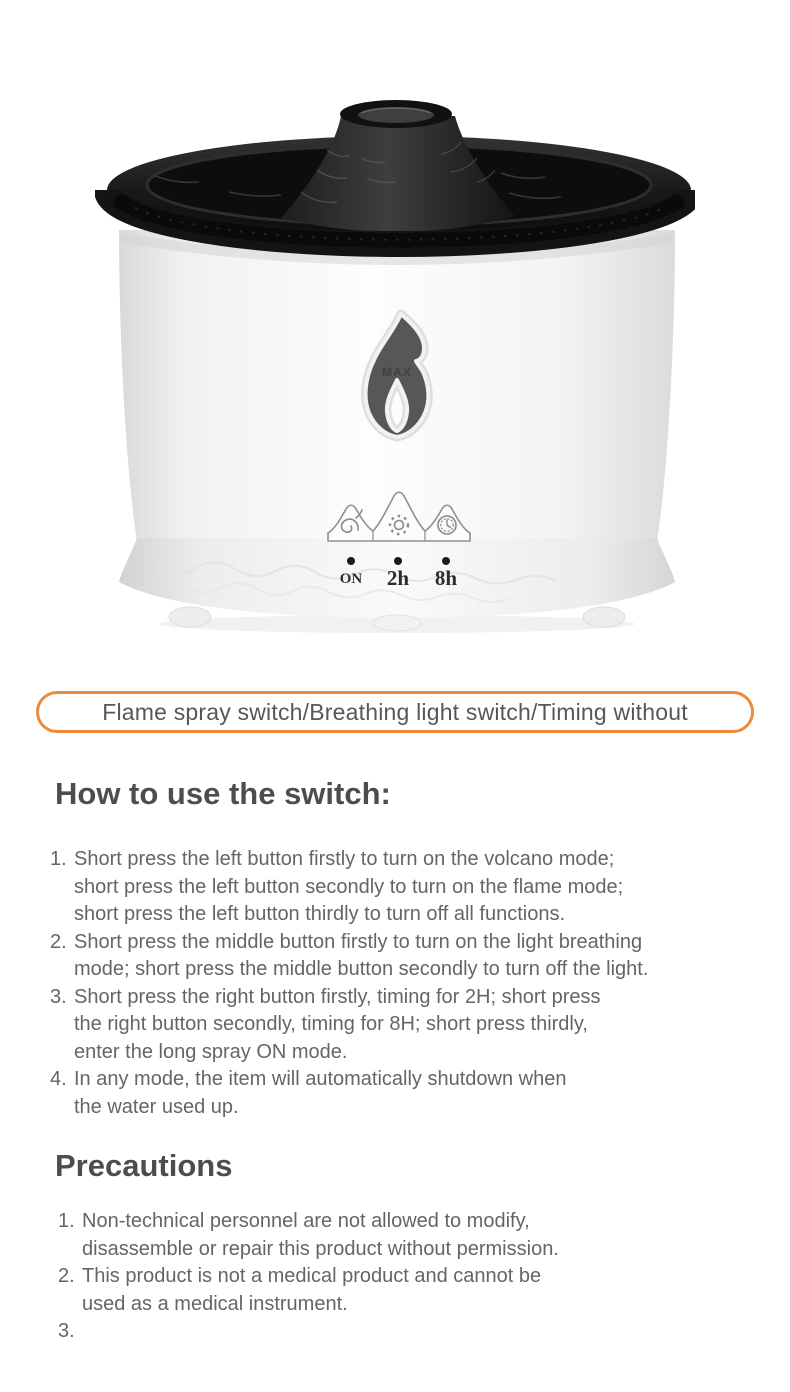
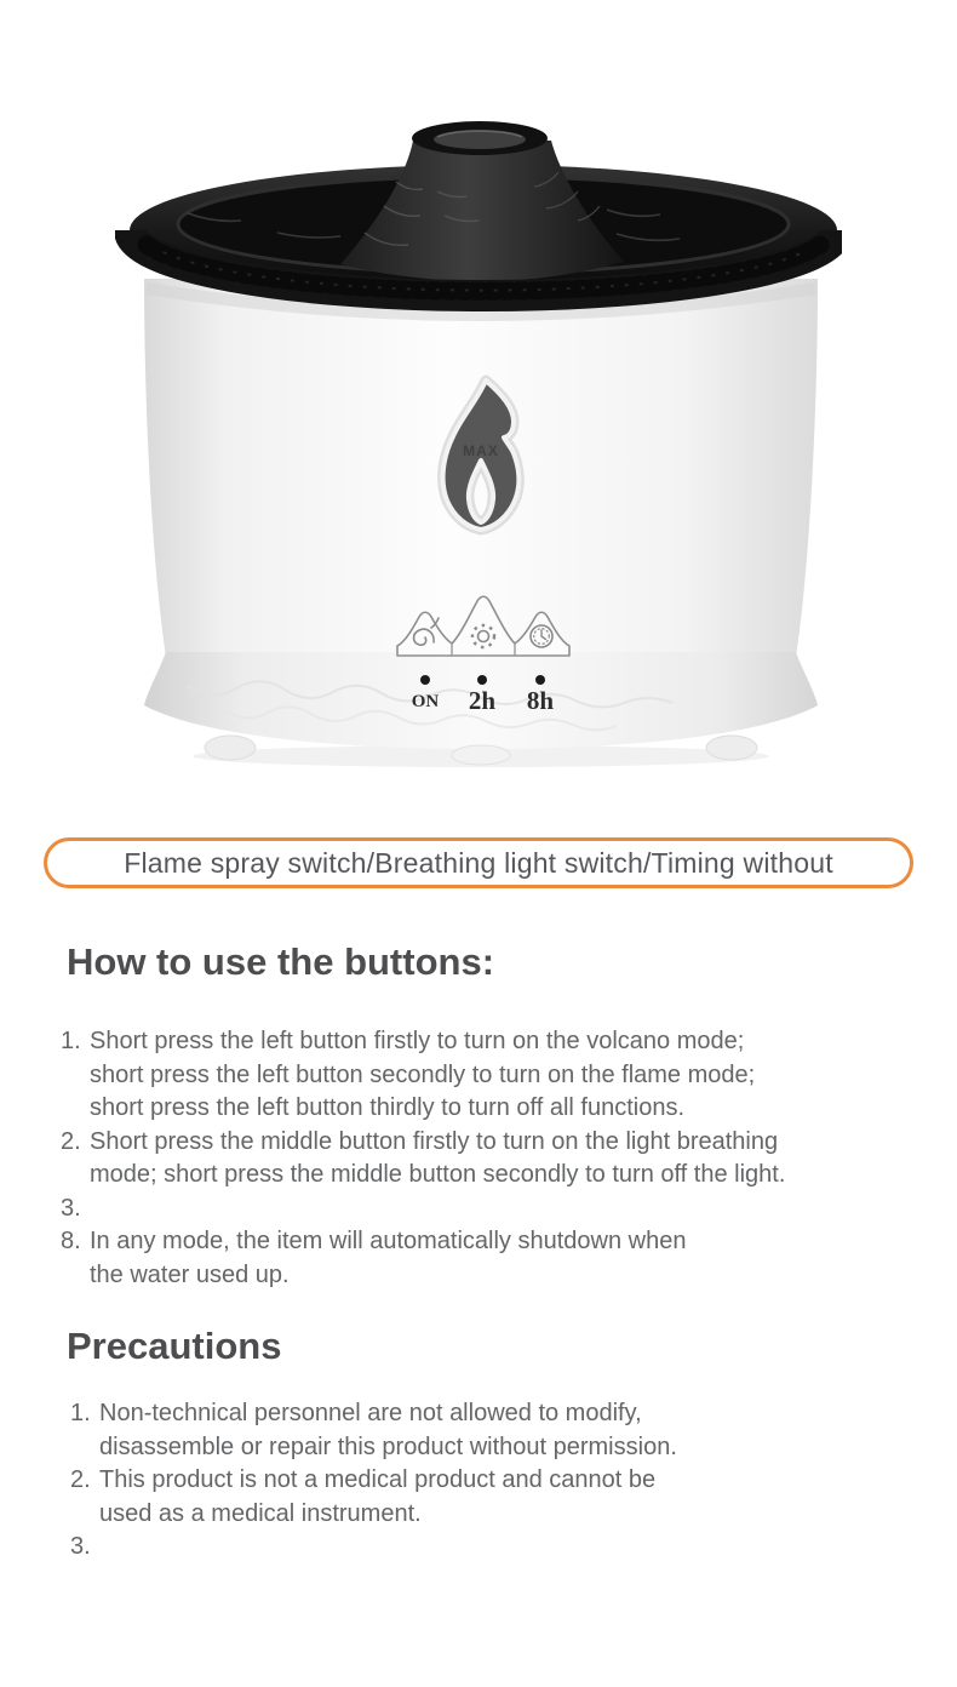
  MAX
  ON
  2h
  8h
  Flame spray switch/Breathing light switch/Timing without
- How to use the switch:
+ How to use the buttons:
  1.
  Short press the left button firstly to turn on the volcano mode;
  short press the left button secondly to turn on the flame mode;
  short press the left button thirdly to turn off all functions.
  2.
  Short press the middle button firstly to turn on the light breathing
  mode; short press the middle button secondly to turn off the light.
  3.
- Short press the right button firstly, timing for 2H; short press
- the right button secondly, timing for 8H; short press thirdly,
- enter the long spray ON mode.
- 4.
+ 8.
  In any mode, the item will automatically shutdown when
  the water used up.
  Precautions
  1.
  Non-technical personnel are not allowed to modify,
  disassemble or repair this product without permission.
  2.
  This product is not a medical product and cannot be
  used as a medical instrument.
  3.
